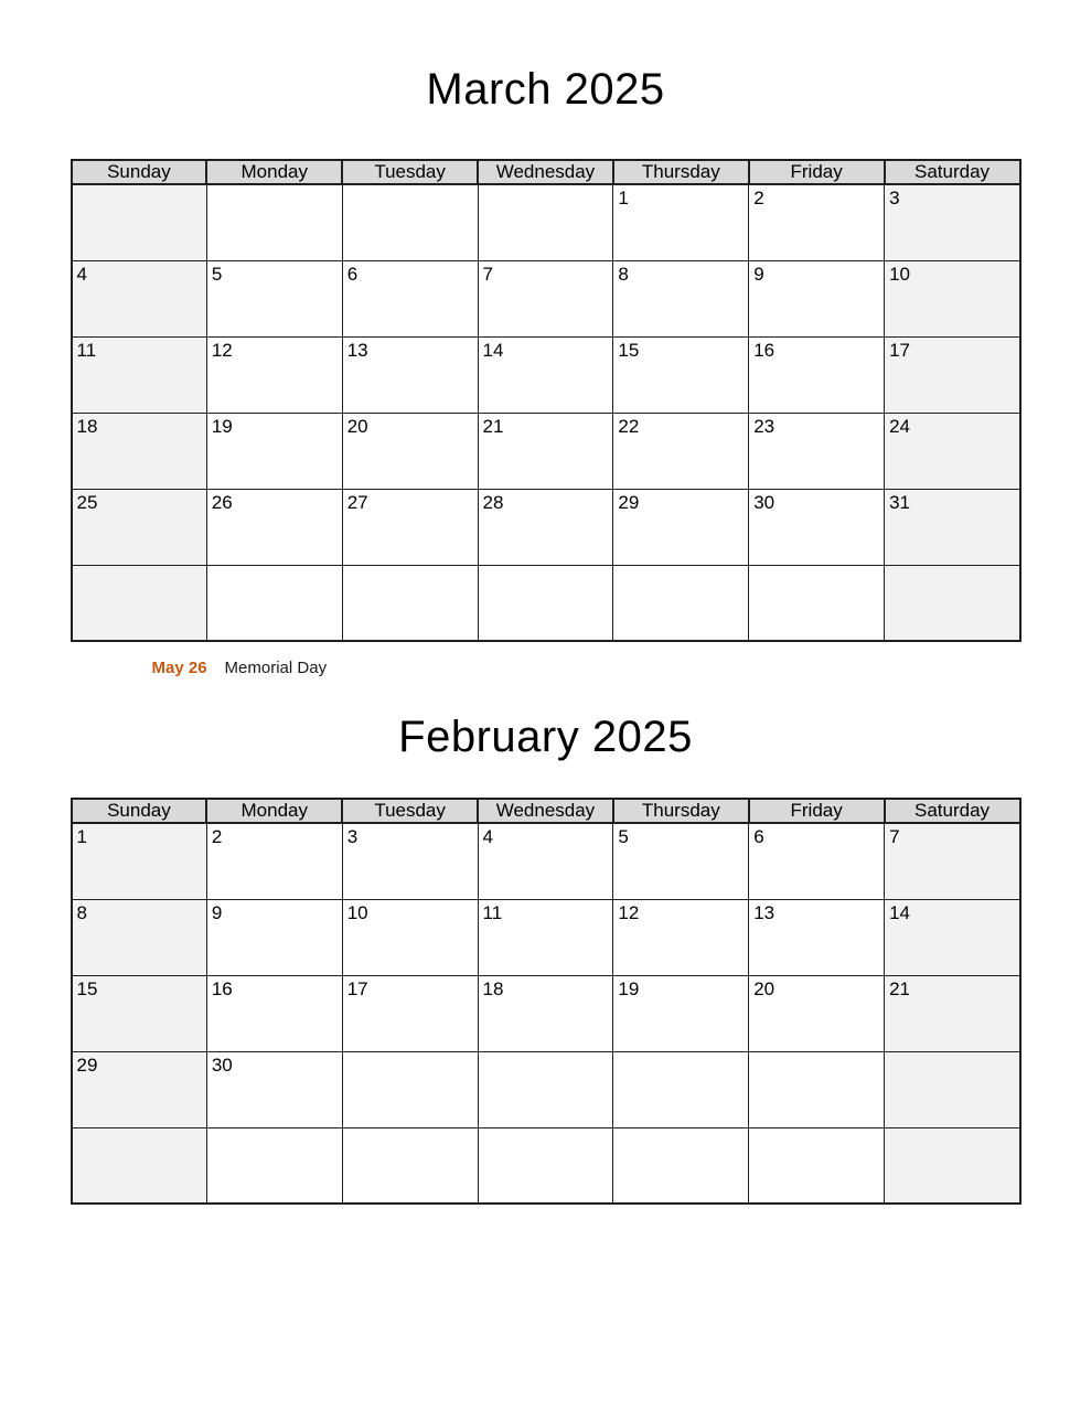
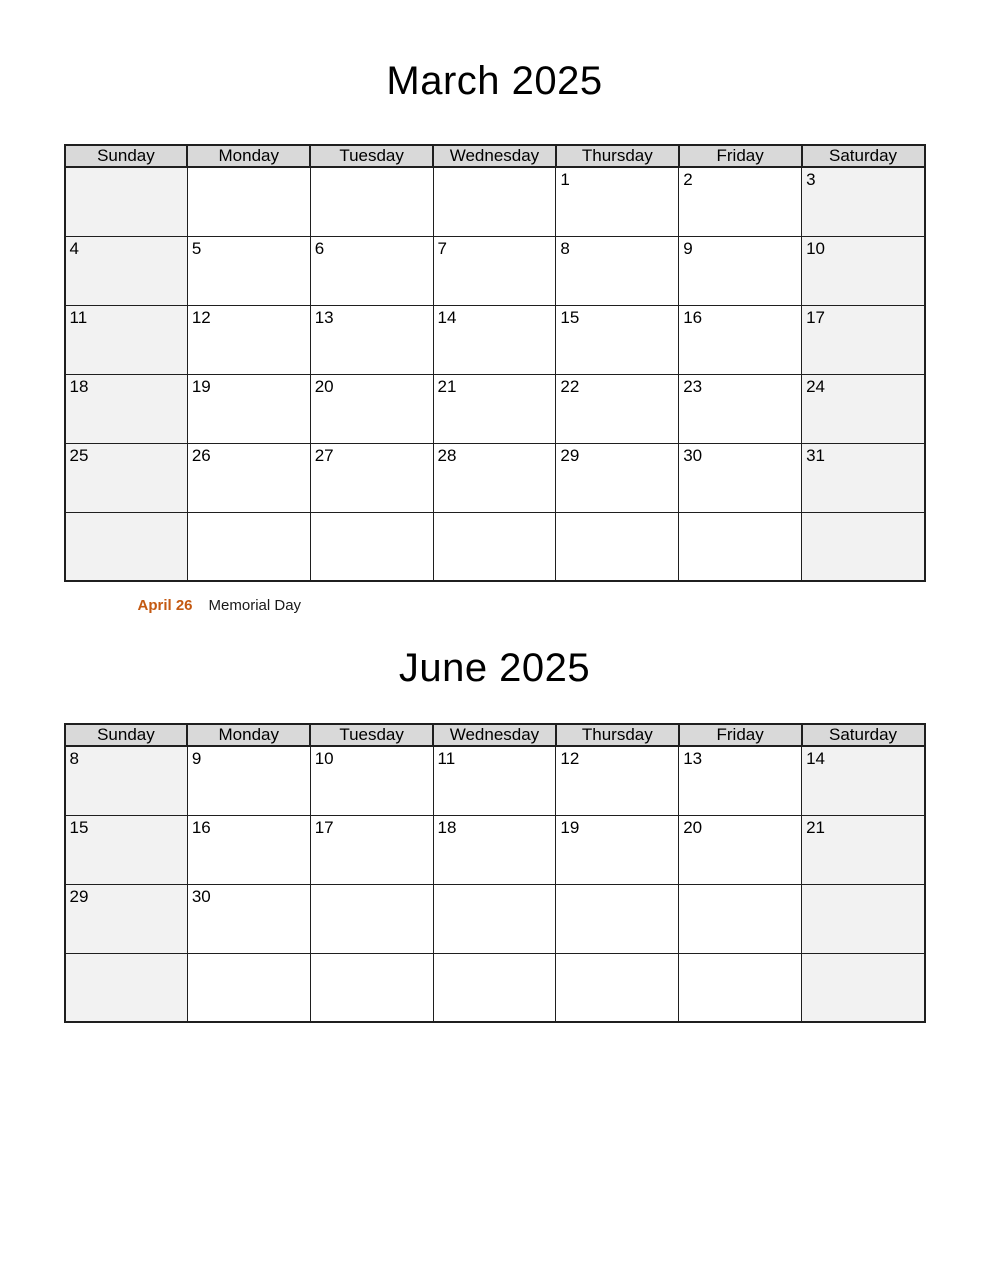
  March 2025
  Sunday	Monday	Tuesday	Wednesday	Thursday	Friday	Saturday
  				1	2	3
  4	5	6	7	8	9	10
  11	12	13	14	15	16	17
  18	19	20	21	22	23	24
  25	26	27	28	29	30	31
- May 26
+ April 26
  Memorial Day
- February 2025
+ June 2025
  Sunday	Monday	Tuesday	Wednesday	Thursday	Friday	Saturday
- 1	2	3	4	5	6	7
  8	9	10	11	12	13	14
  15	16	17	18	19	20	21
  29	30
